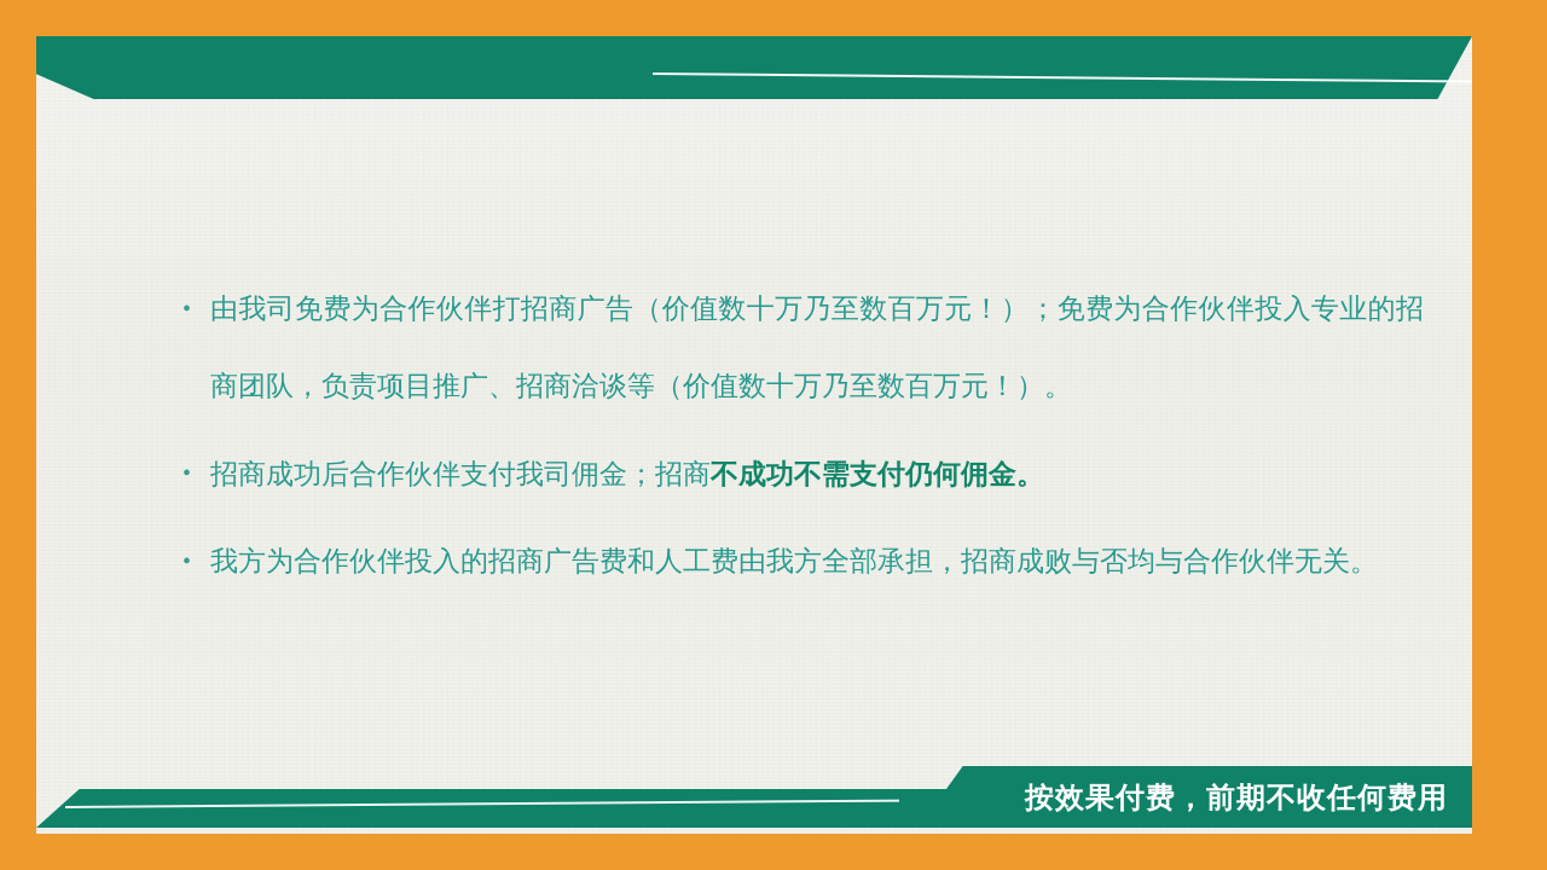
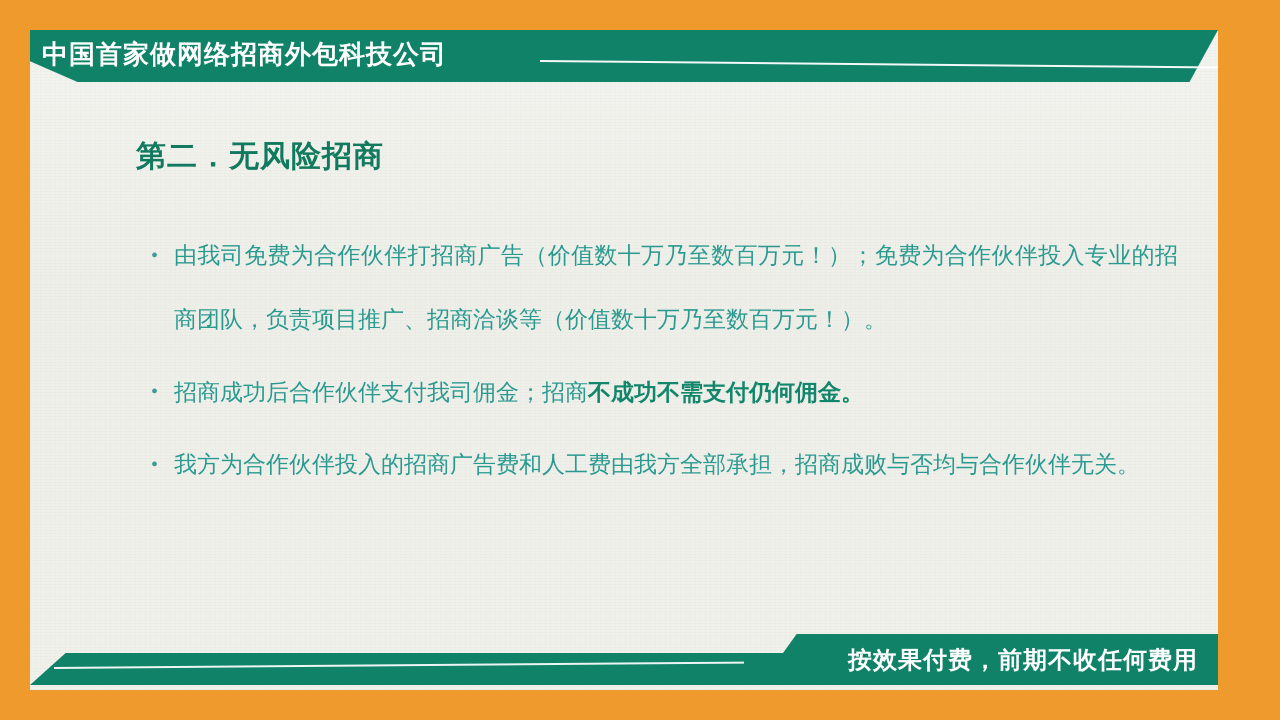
+ 中国首家做网络招商外包科技公司
+ 第二．无风险招商
  •
  由我司免费为合作伙伴打招商广告（价值数十万乃至数百万元！）；免费为合作伙伴投入专业的招商团队，负责项目推广、招商洽谈等（价值数十万乃至数百万元！）。
  •
  招商成功后合作伙伴支付我司佣金；招商不成功不需支付仍何佣金。
  •
  我方为合作伙伴投入的招商广告费和人工费由我方全部承担，招商成败与否均与合作伙伴无关。
  按效果付费，前期不收任何费用
